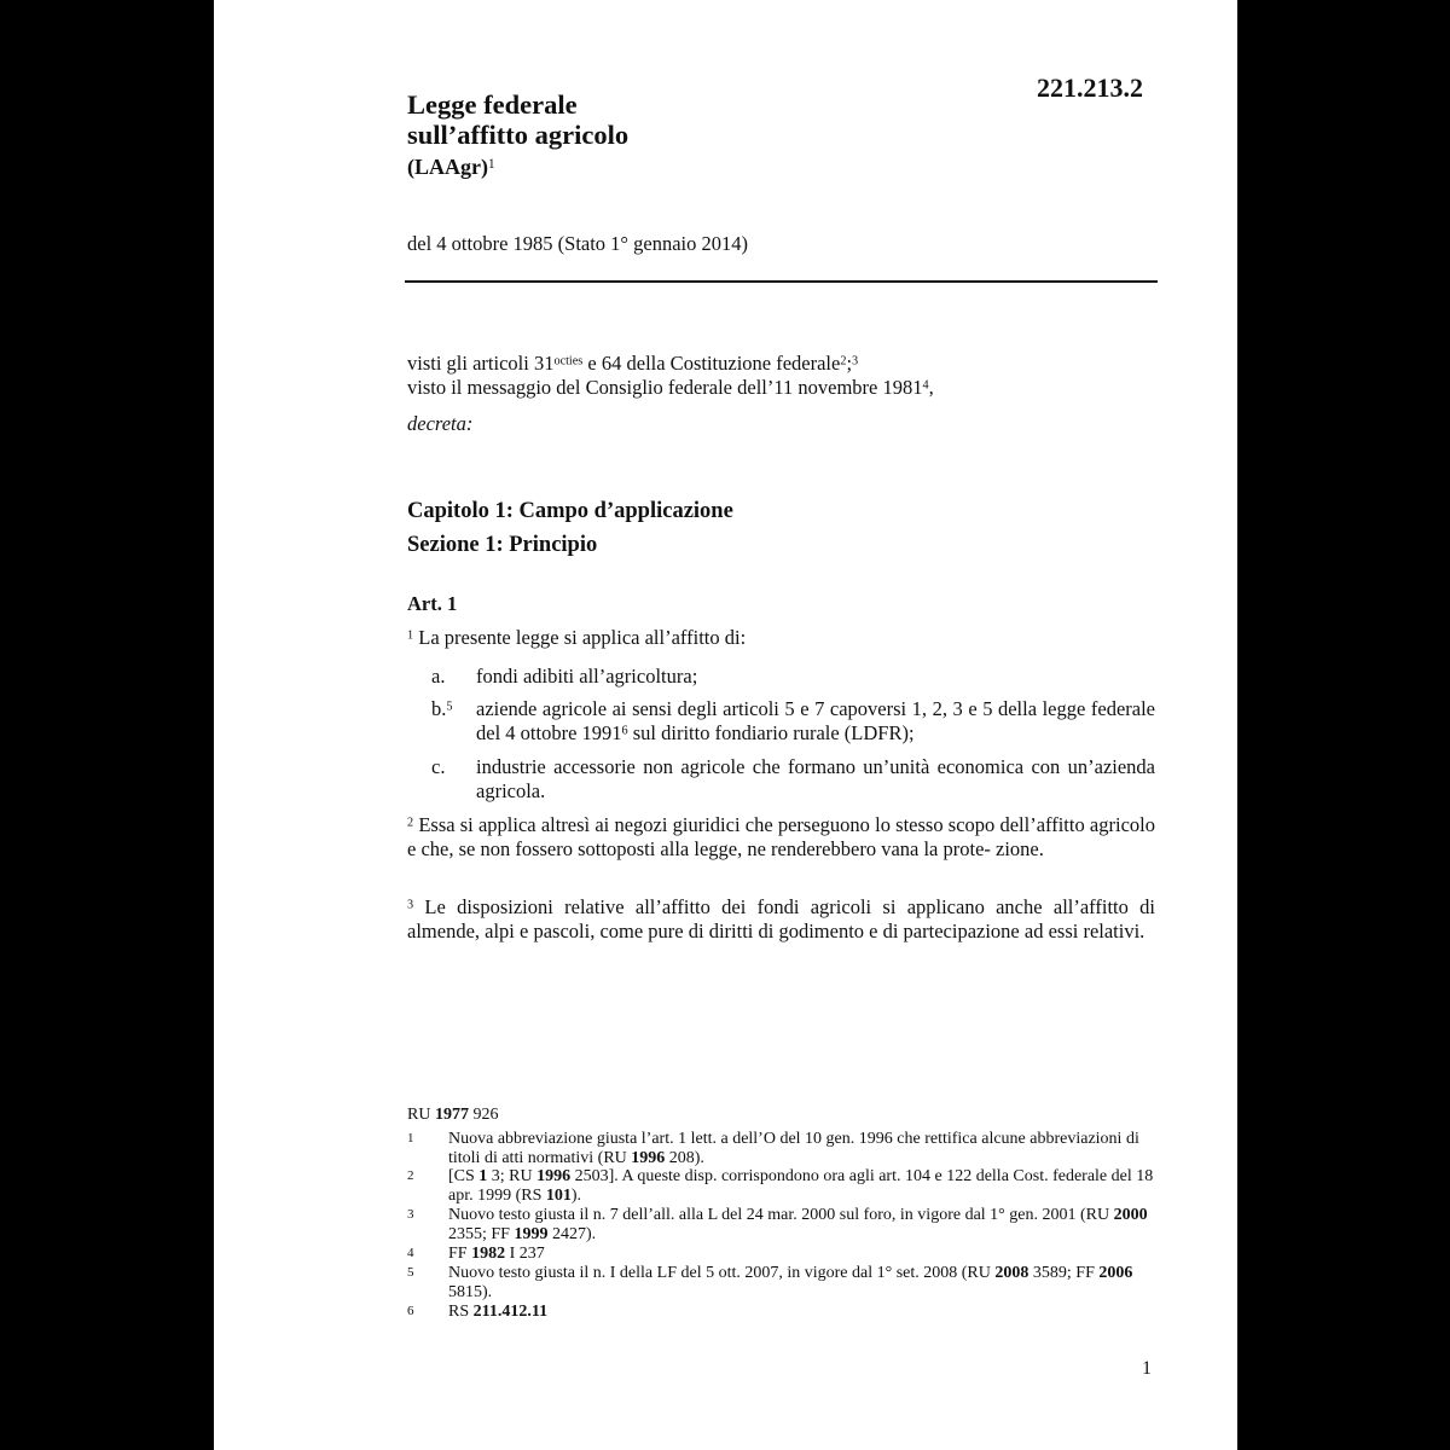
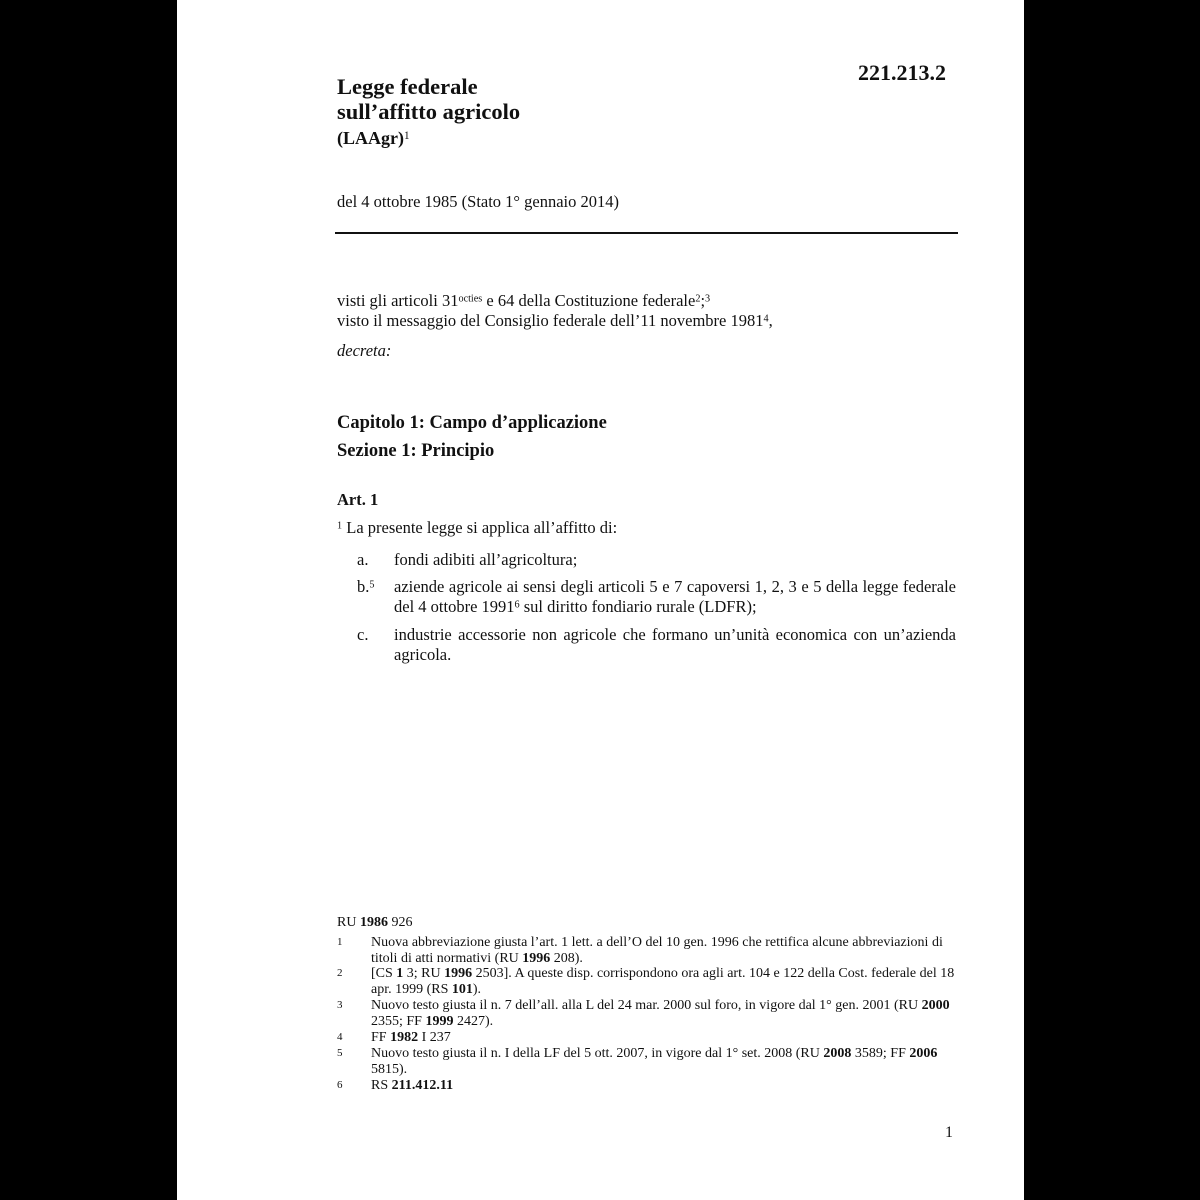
  221.213.2
  Legge federale
  sull’affitto agricolo
  (LAAgr)1
  del 4 ottobre 1985 (Stato 1° gennaio 2014)
  visti gli articoli 31octies e 64 della Costituzione federale2;3
  visto il messaggio del Consiglio federale dell’11 novembre 19814,
  decreta:
  Capitolo 1: Campo d’applicazione
  Sezione 1: Principio
  Art. 1
  1 La presente legge si applica all’affitto di:
  a.
  fondi adibiti all’agricoltura;
  b.5
  aziende agricole ai sensi degli articoli 5 e 7 capoversi 1, 2, 3 e 5 della legge federale del 4 ottobre 19916 sul diritto fondiario rurale (LDFR);
  c.
  industrie accessorie non agricole che formano un’unità economica con un’azienda agricola.
- 2 Essa si applica altresì ai negozi giuridici che perseguono lo stesso scopo dell’affitto agricolo e che, se non fossero sottoposti alla legge, ne renderebbero vana la prote- zione.
- 3 Le disposizioni relative all’affitto dei fondi agricoli si applicano anche all’affitto di almende, alpi e pascoli, come pure di diritti di godimento e di partecipazione ad essi relativi.
- RU 1977 926
+ RU 1986 926
  1
  Nuova abbreviazione giusta l’art. 1 lett. a dell’O del 10 gen. 1996 che rettifica alcune abbreviazioni di titoli di atti normativi (RU 1996 208).
  2
  [CS 1 3; RU 1996 2503]. A queste disp. corrispondono ora agli art. 104 e 122 della Cost. federale del 18 apr. 1999 (RS 101).
  3
  Nuovo testo giusta il n. 7 dell’all. alla L del 24 mar. 2000 sul foro, in vigore dal 1° gen. 2001 (RU 2000 2355; FF 1999 2427).
  4
  FF 1982 I 237
  5
  Nuovo testo giusta il n. I della LF del 5 ott. 2007, in vigore dal 1° set. 2008 (RU 2008 3589; FF 2006 5815).
  6
  RS 211.412.11
  1
